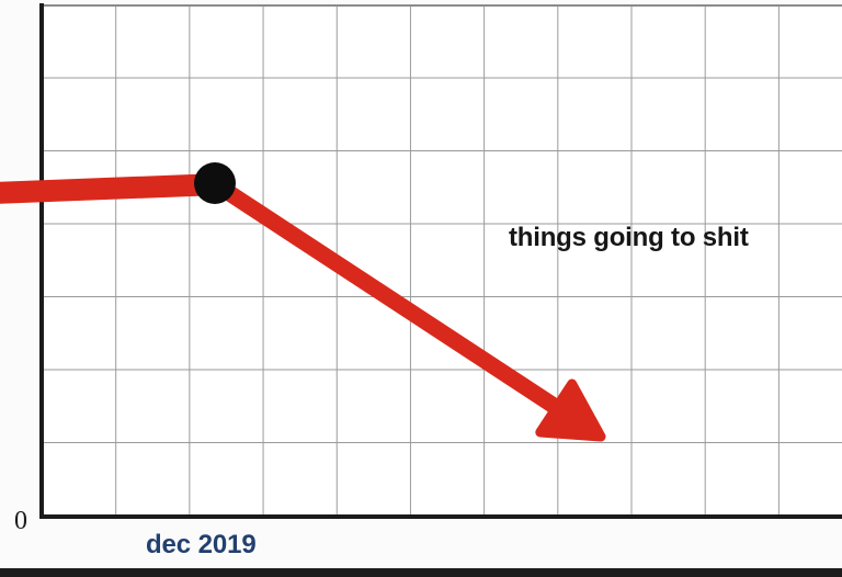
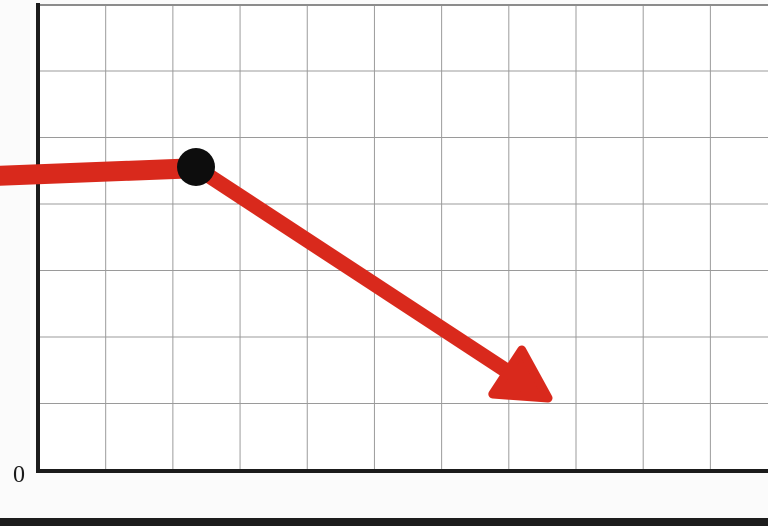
  0
- things going to shit
- dec 2019
